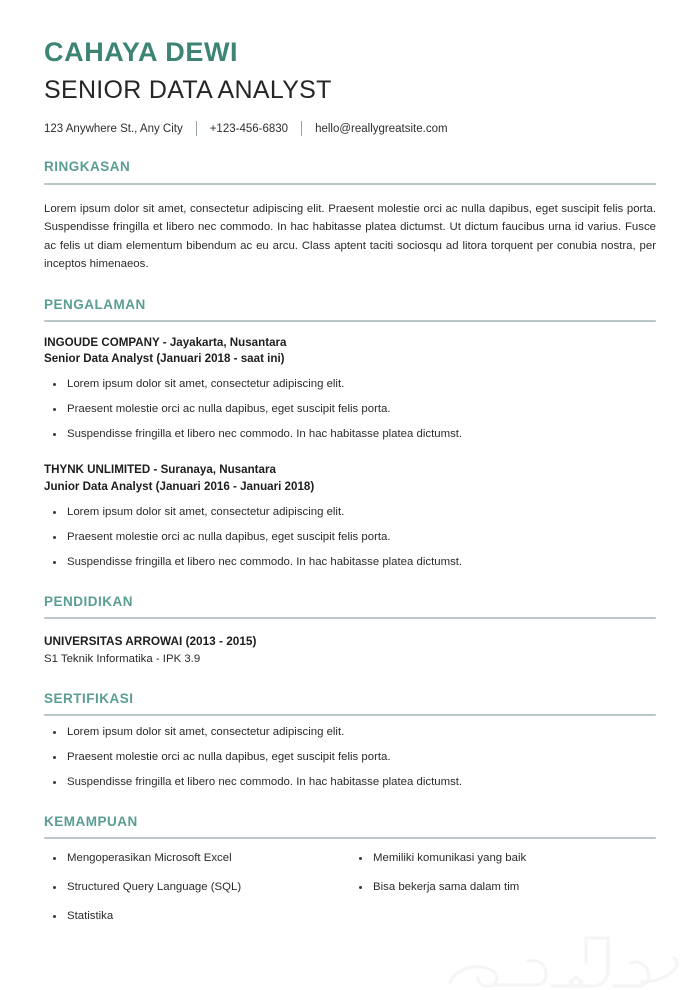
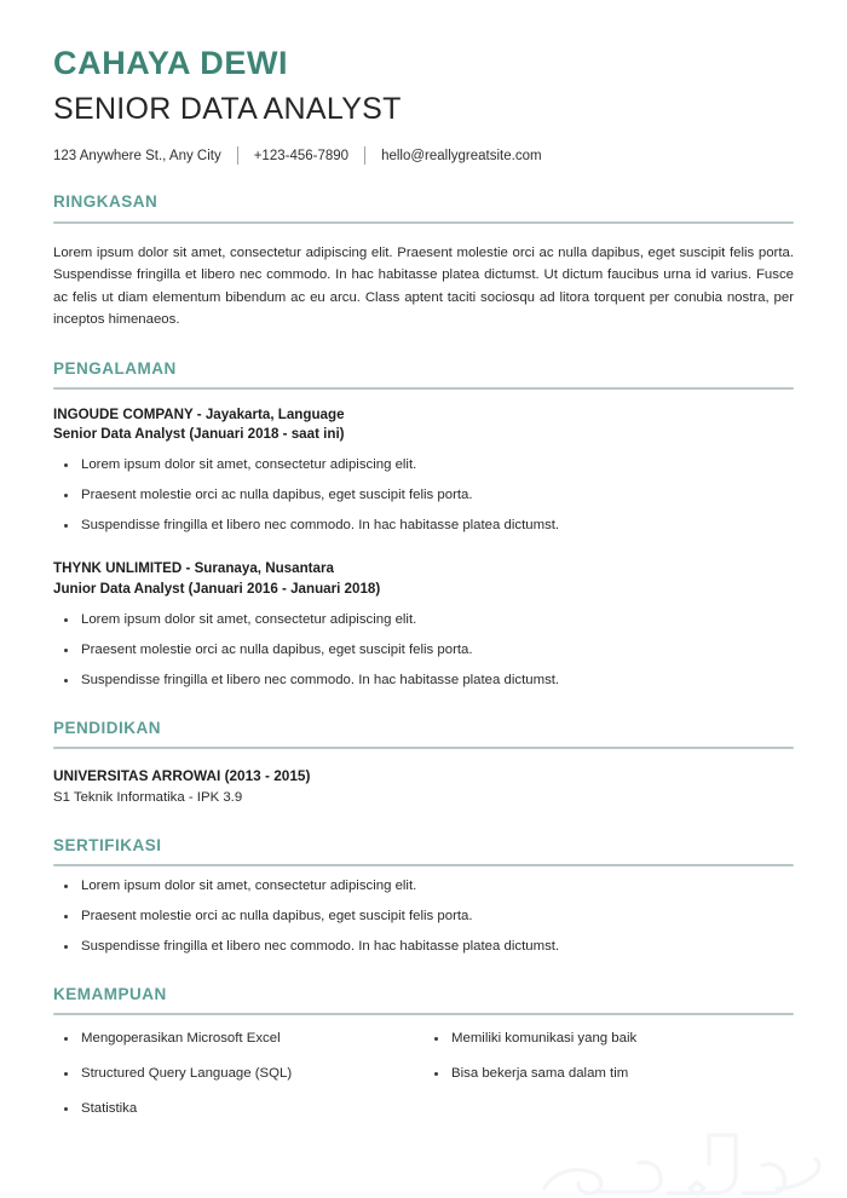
  CAHAYA DEWI
  SENIOR DATA ANALYST
  123 Anywhere St., Any City
- +123-456-6830
+ +123-456-7890
  hello@reallygreatsite.com
  RINGKASAN
  Lorem ipsum dolor sit amet, consectetur adipiscing elit. Praesent molestie orci ac nulla dapibus, eget suscipit felis porta. Suspendisse fringilla et libero nec commodo. In hac habitasse platea dictumst. Ut dictum faucibus urna id varius. Fusce ac felis ut diam elementum bibendum ac eu arcu. Class aptent taciti sociosqu ad litora torquent per conubia nostra, per inceptos himenaeos.
  PENGALAMAN
- INGOUDE COMPANY - Jayakarta, Nusantara
+ INGOUDE COMPANY - Jayakarta, Language
  Senior Data Analyst (Januari 2018 - saat ini)
  Lorem ipsum dolor sit amet, consectetur adipiscing elit.
  Praesent molestie orci ac nulla dapibus, eget suscipit felis porta.
  Suspendisse fringilla et libero nec commodo. In hac habitasse platea dictumst.
  THYNK UNLIMITED - Suranaya, Nusantara
  Junior Data Analyst (Januari 2016 - Januari 2018)
  Lorem ipsum dolor sit amet, consectetur adipiscing elit.
  Praesent molestie orci ac nulla dapibus, eget suscipit felis porta.
  Suspendisse fringilla et libero nec commodo. In hac habitasse platea dictumst.
  PENDIDIKAN
  UNIVERSITAS ARROWAI (2013 - 2015)
  S1 Teknik Informatika - IPK 3.9
  SERTIFIKASI
  Lorem ipsum dolor sit amet, consectetur adipiscing elit.
  Praesent molestie orci ac nulla dapibus, eget suscipit felis porta.
  Suspendisse fringilla et libero nec commodo. In hac habitasse platea dictumst.
  KEMAMPUAN
  Mengoperasikan Microsoft Excel
  Structured Query Language (SQL)
  Statistika
  Memiliki komunikasi yang baik
  Bisa bekerja sama dalam tim
